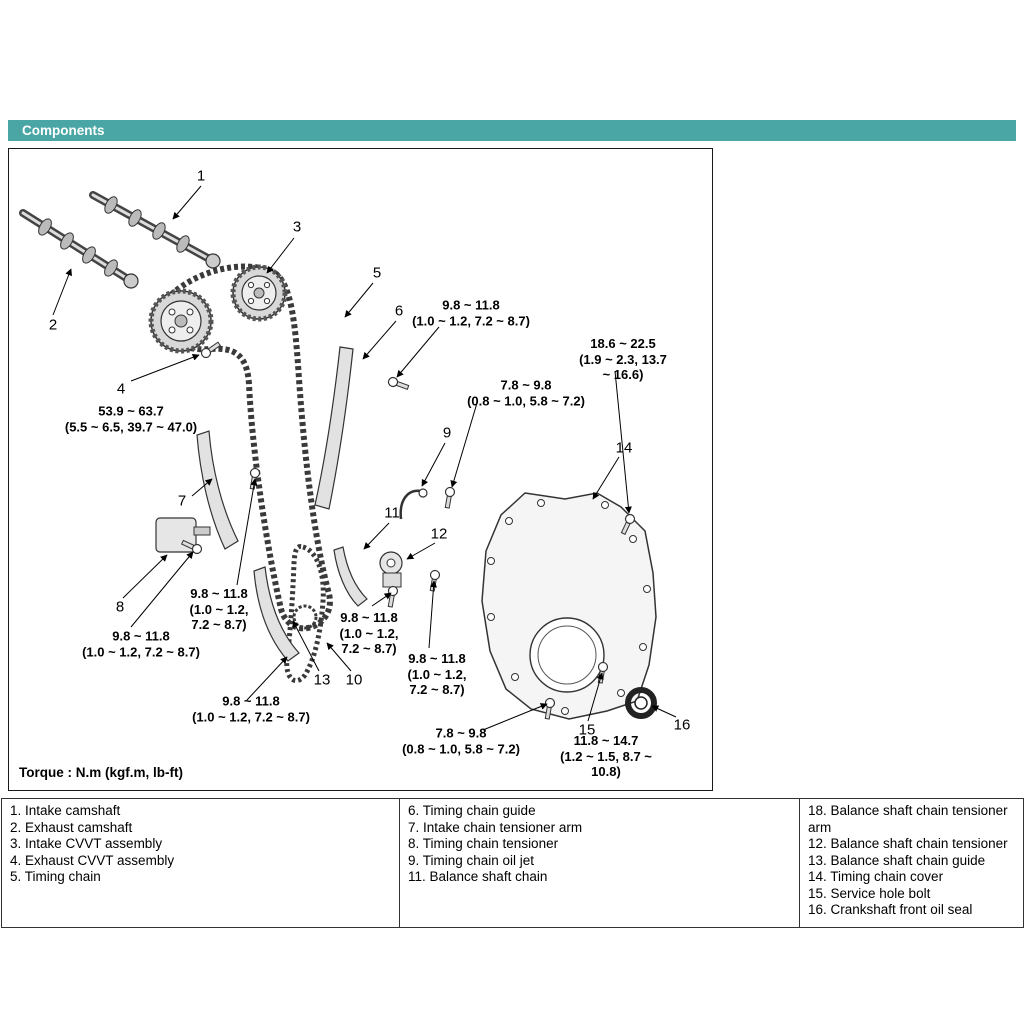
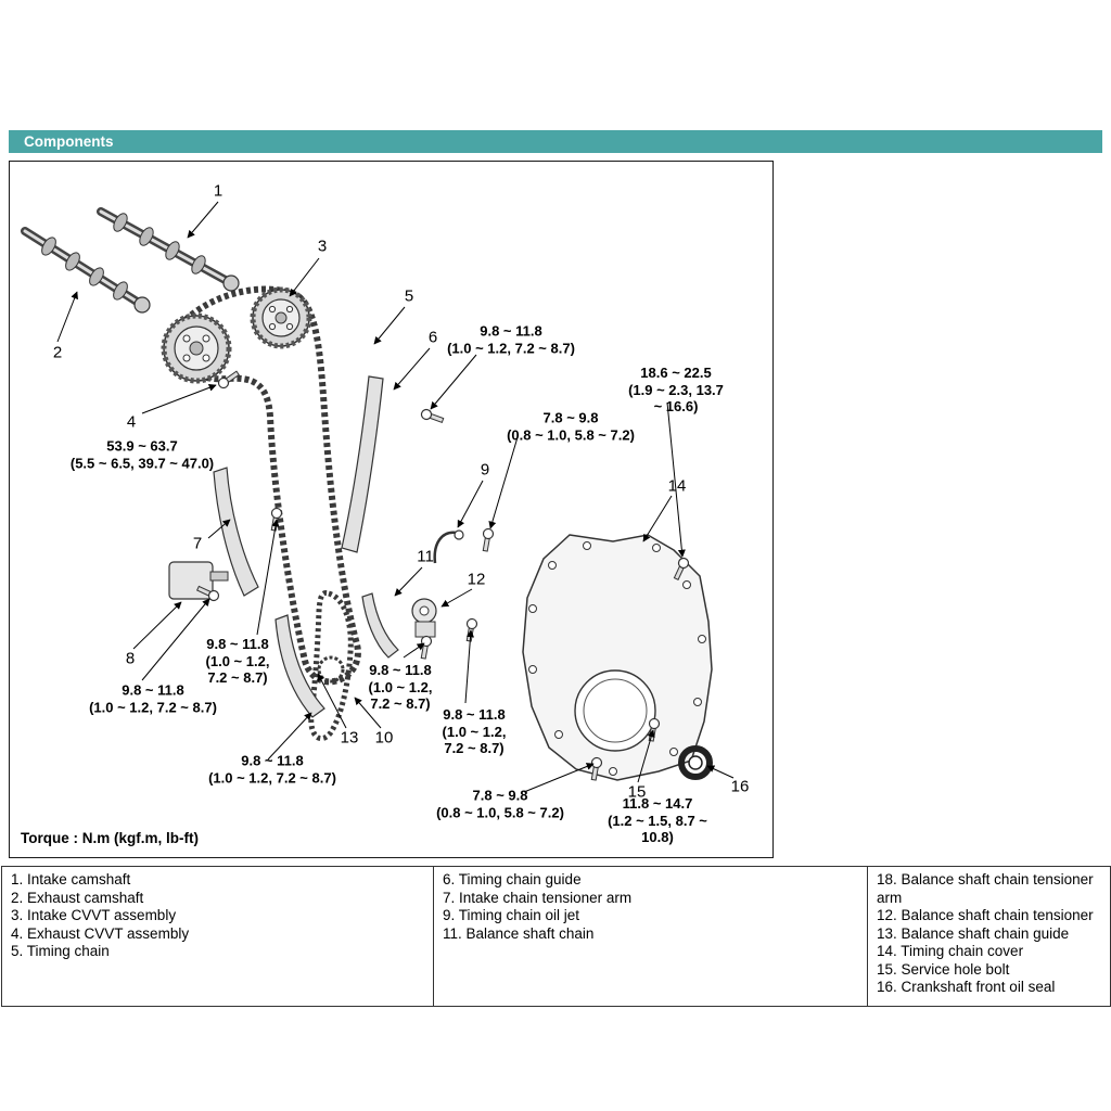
  Components
  1
  2
  3
  4
  5
  6
  7
  8
  9
  10
  11
  12
  13
  14
  15
  16
  9.8 ~ 11.8
  (1.0 ~ 1.2, 7.2 ~ 8.7)
  18.6 ~ 22.5
  (1.9 ~ 2.3, 13.7 ~ 16.6)
  7.8 ~ 9.8
  (0.8 ~ 1.0, 5.8 ~ 7.2)
  53.9 ~ 63.7
  (5.5 ~ 6.5, 39.7 ~ 47.0)
  9.8 ~ 11.8
  (1.0 ~ 1.2,
  7.2 ~ 8.7)
  9.8 ~ 11.8
  (1.0 ~ 1.2, 7.2 ~ 8.7)
  9.8 ~ 11.8
  (1.0 ~ 1.2,
  7.2 ~ 8.7)
  9.8 ~ 11.8
  (1.0 ~ 1.2,
  7.2 ~ 8.7)
  9.8 ~ 11.8
  (1.0 ~ 1.2, 7.2 ~ 8.7)
  7.8 ~ 9.8
  (0.8 ~ 1.0, 5.8 ~ 7.2)
  11.8 ~ 14.7
  (1.2 ~ 1.5, 8.7 ~ 10.8)
  Torque : N.m (kgf.m, lb-ft)
  1. Intake camshaft
  2. Exhaust camshaft
  3. Intake CVVT assembly
  4. Exhaust CVVT assembly
  5. Timing chain
  6. Timing chain guide
  7. Intake chain tensioner arm
- 8. Timing chain tensioner
  9. Timing chain oil jet
  11. Balance shaft chain
  18. Balance shaft chain tensioner arm
  12. Balance shaft chain tensioner
  13. Balance shaft chain guide
  14. Timing chain cover
  15. Service hole bolt
  16. Crankshaft front oil seal
